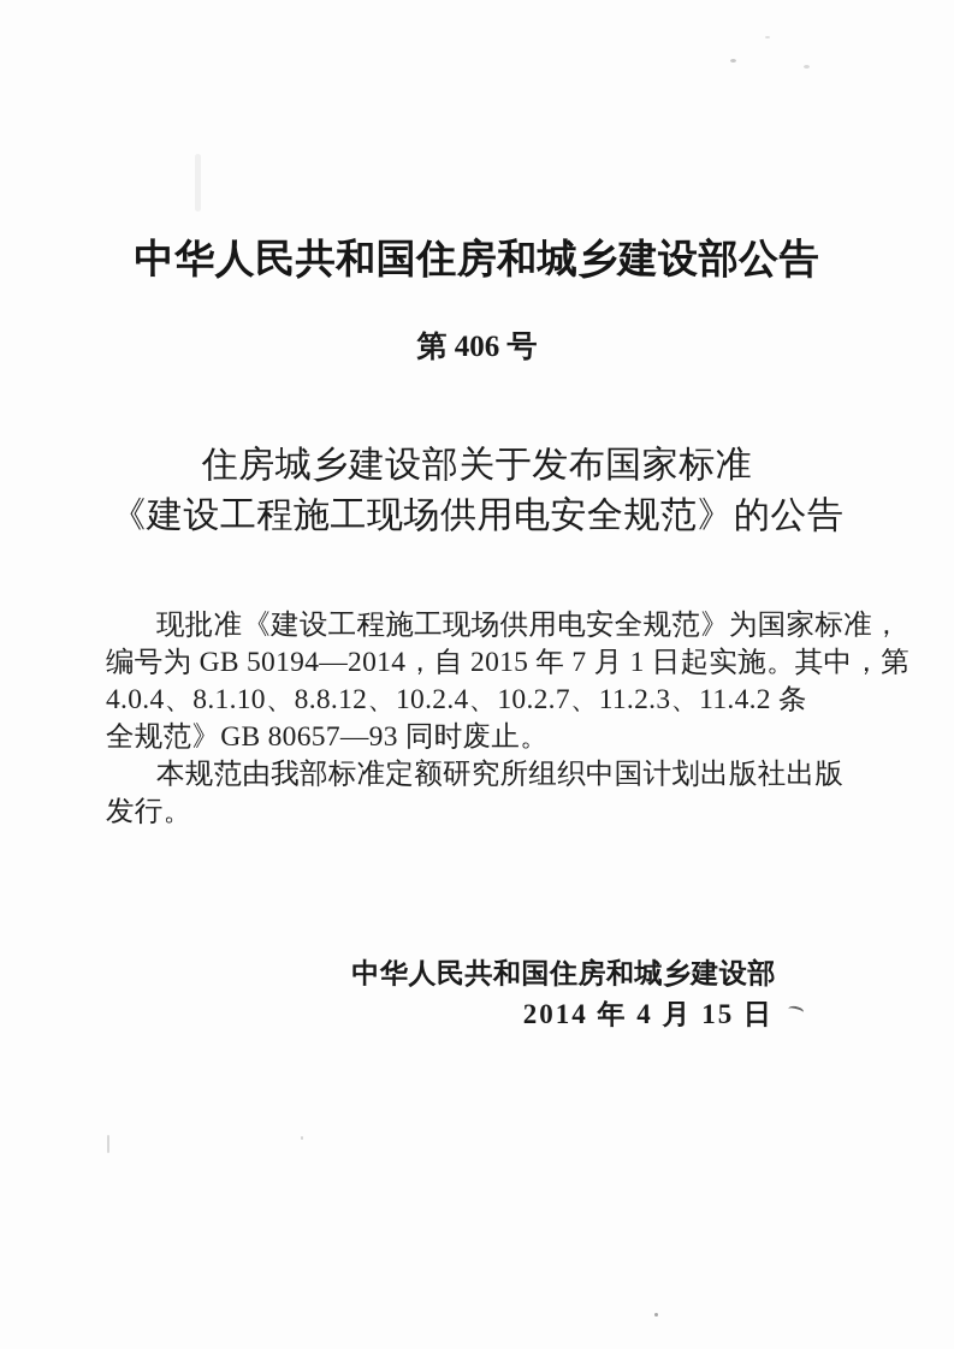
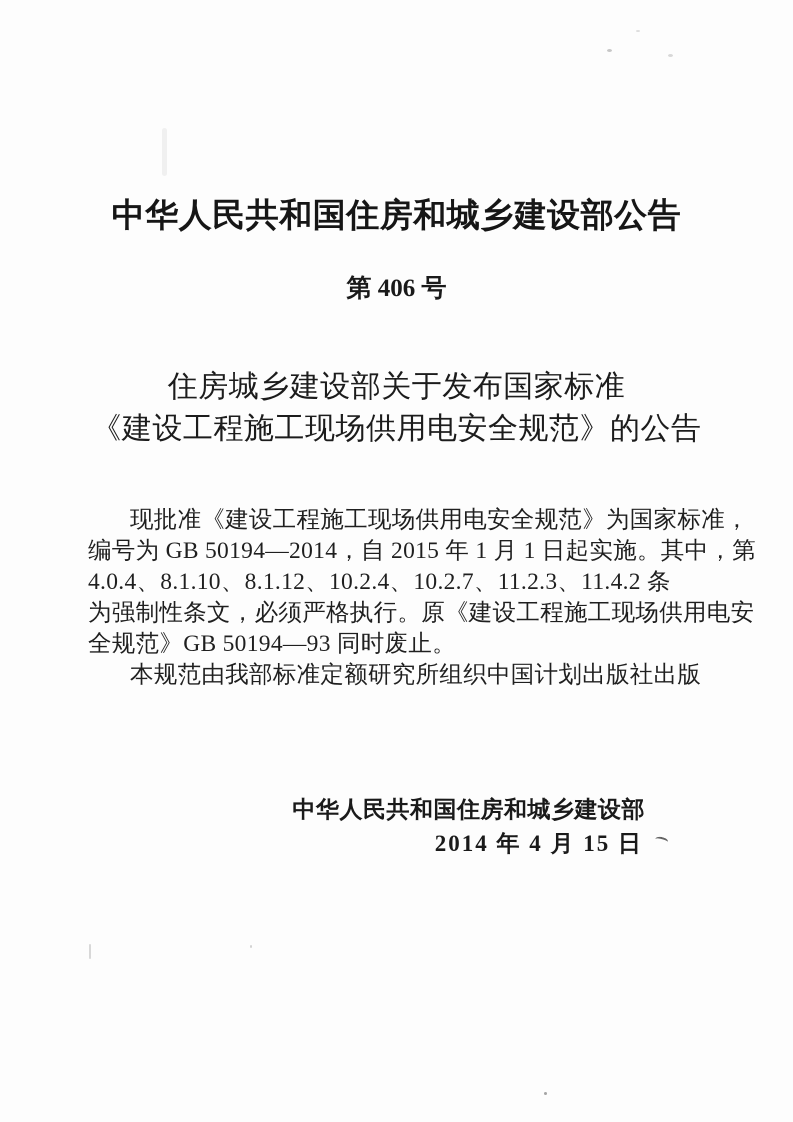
  中华人民共和国住房和城乡建设部公告
  第 406 号
  住房城乡建设部关于发布国家标准
  《建设工程施工现场供用电安全规范》的公告
  现批准《建设工程施工现场供用电安全规范》为国家标准，
- 编号为 GB 50194—2014，自 2015 年 7 月 1 日起实施。其中，第
+ 编号为 GB 50194—2014，自 2015 年 1 月 1 日起实施。其中，第
- 4.0.4、8.1.10、8.8.12、10.2.4、10.2.7、11.2.3、11.4.2 条
+ 4.0.4、8.1.10、8.1.12、10.2.4、10.2.7、11.2.3、11.4.2 条
+ 为强制性条文，必须严格执行。原《建设工程施工现场供用电安
- 全规范》GB 80657—93 同时废止。
+ 全规范》GB 50194—93 同时废止。
  本规范由我部标准定额研究所组织中国计划出版社出版
- 发行。
  中华人民共和国住房和城乡建设部
  2014 年 4 月 15 日
